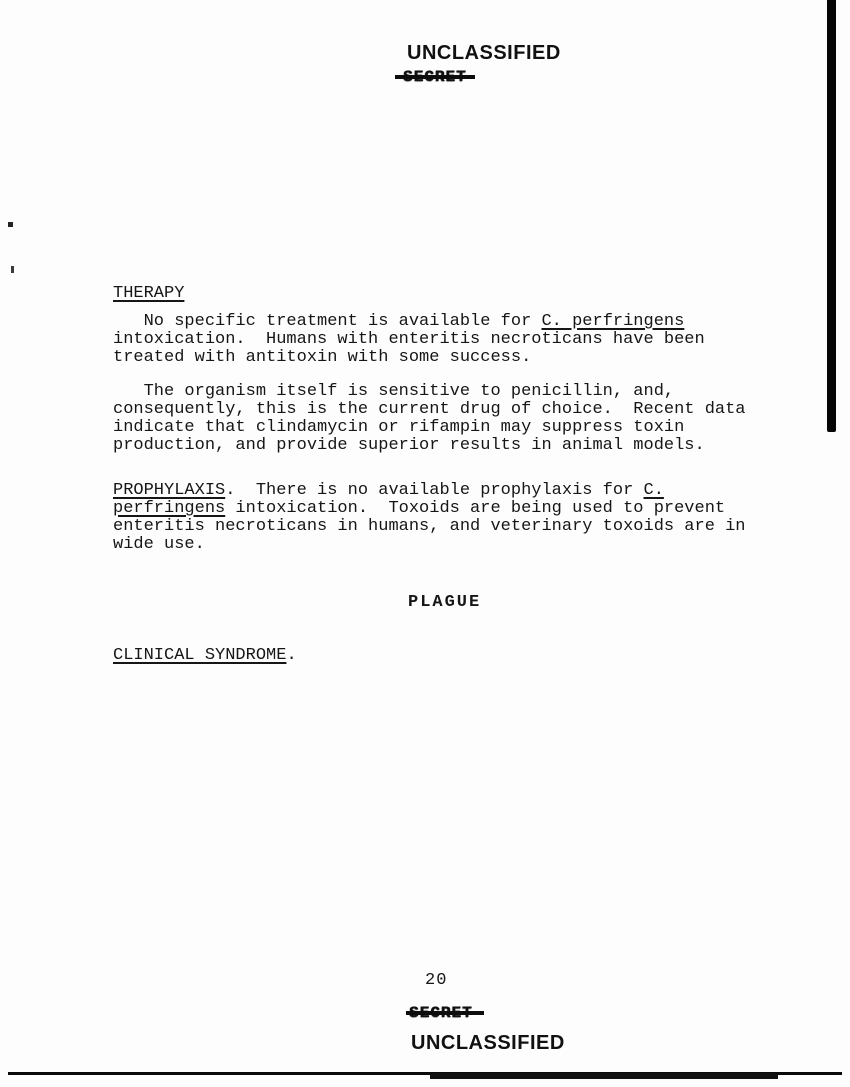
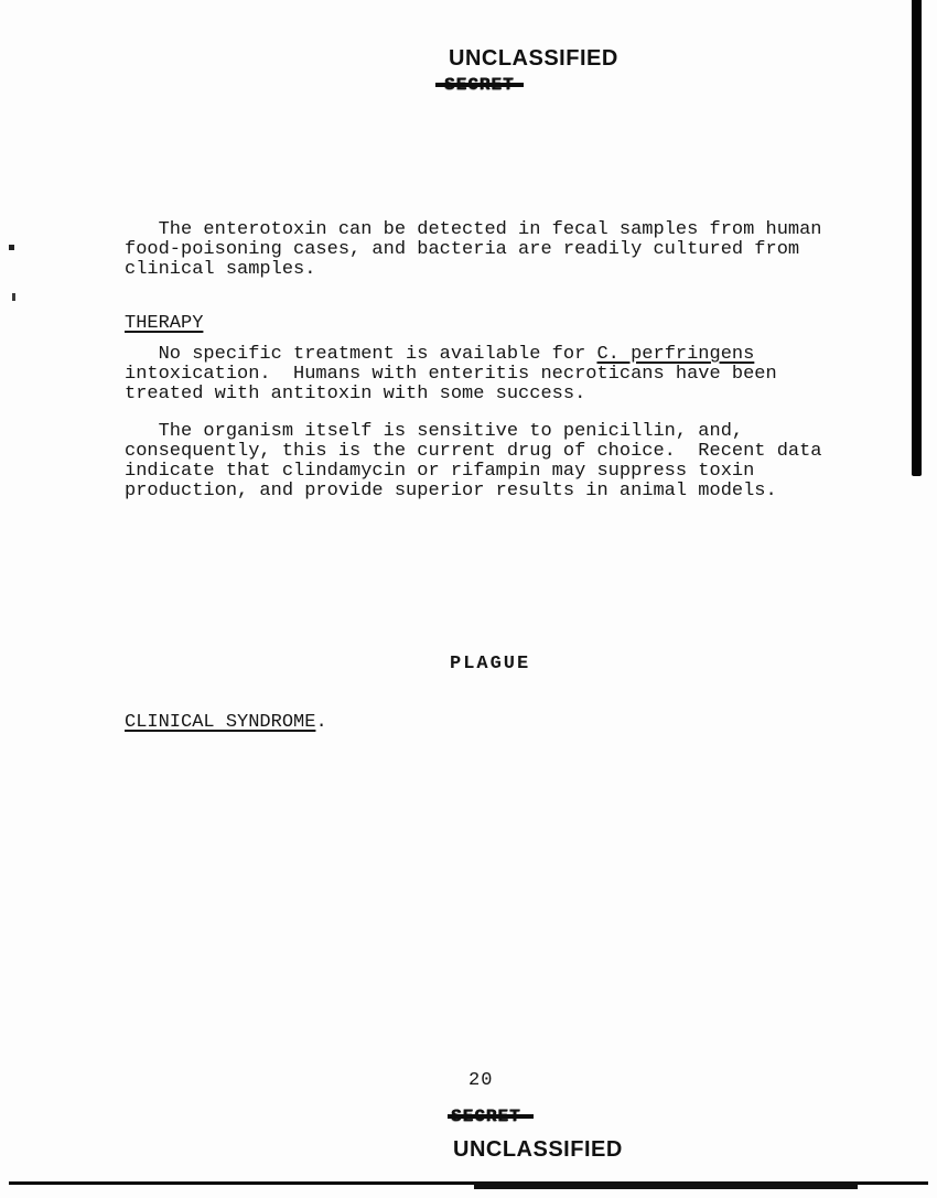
  UNCLASSIFIED
+ The enterotoxin can be detected in fecal samples from human
+ food-poisoning cases, and bacteria are readily cultured from
+ clinical samples.
  THERAPY
  No specific treatment is available for C. perfringens
  intoxication. Humans with enteritis necroticans have been
  treated with antitoxin with some success.
  The organism itself is sensitive to penicillin, and,
  consequently, this is the current drug of choice. Recent data
  indicate that clindamycin or rifampin may suppress toxin
  production, and provide superior results in animal models.
- PROPHYLAXIS. There is no available prophylaxis for C. perfringens intoxication. Toxoids are being used to prevent
- enteritis necroticans in humans, and veterinary toxoids are in
- wide use.
  PLAGUE
  CLINICAL SYNDROME.
  20
  UNCLASSIFIED
